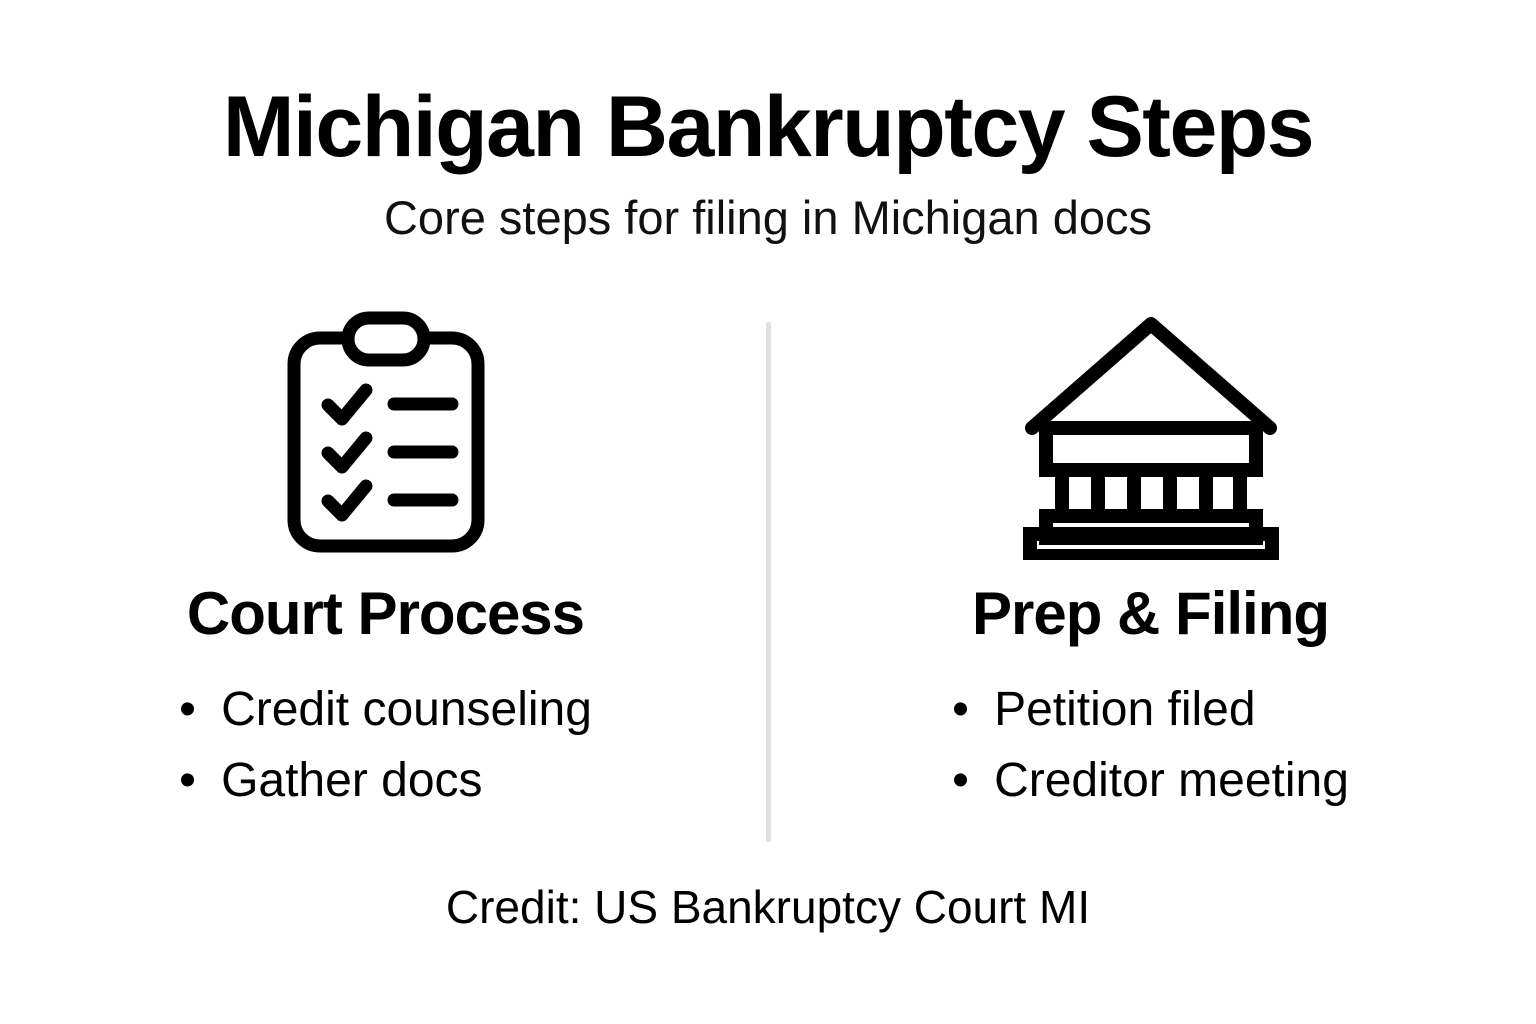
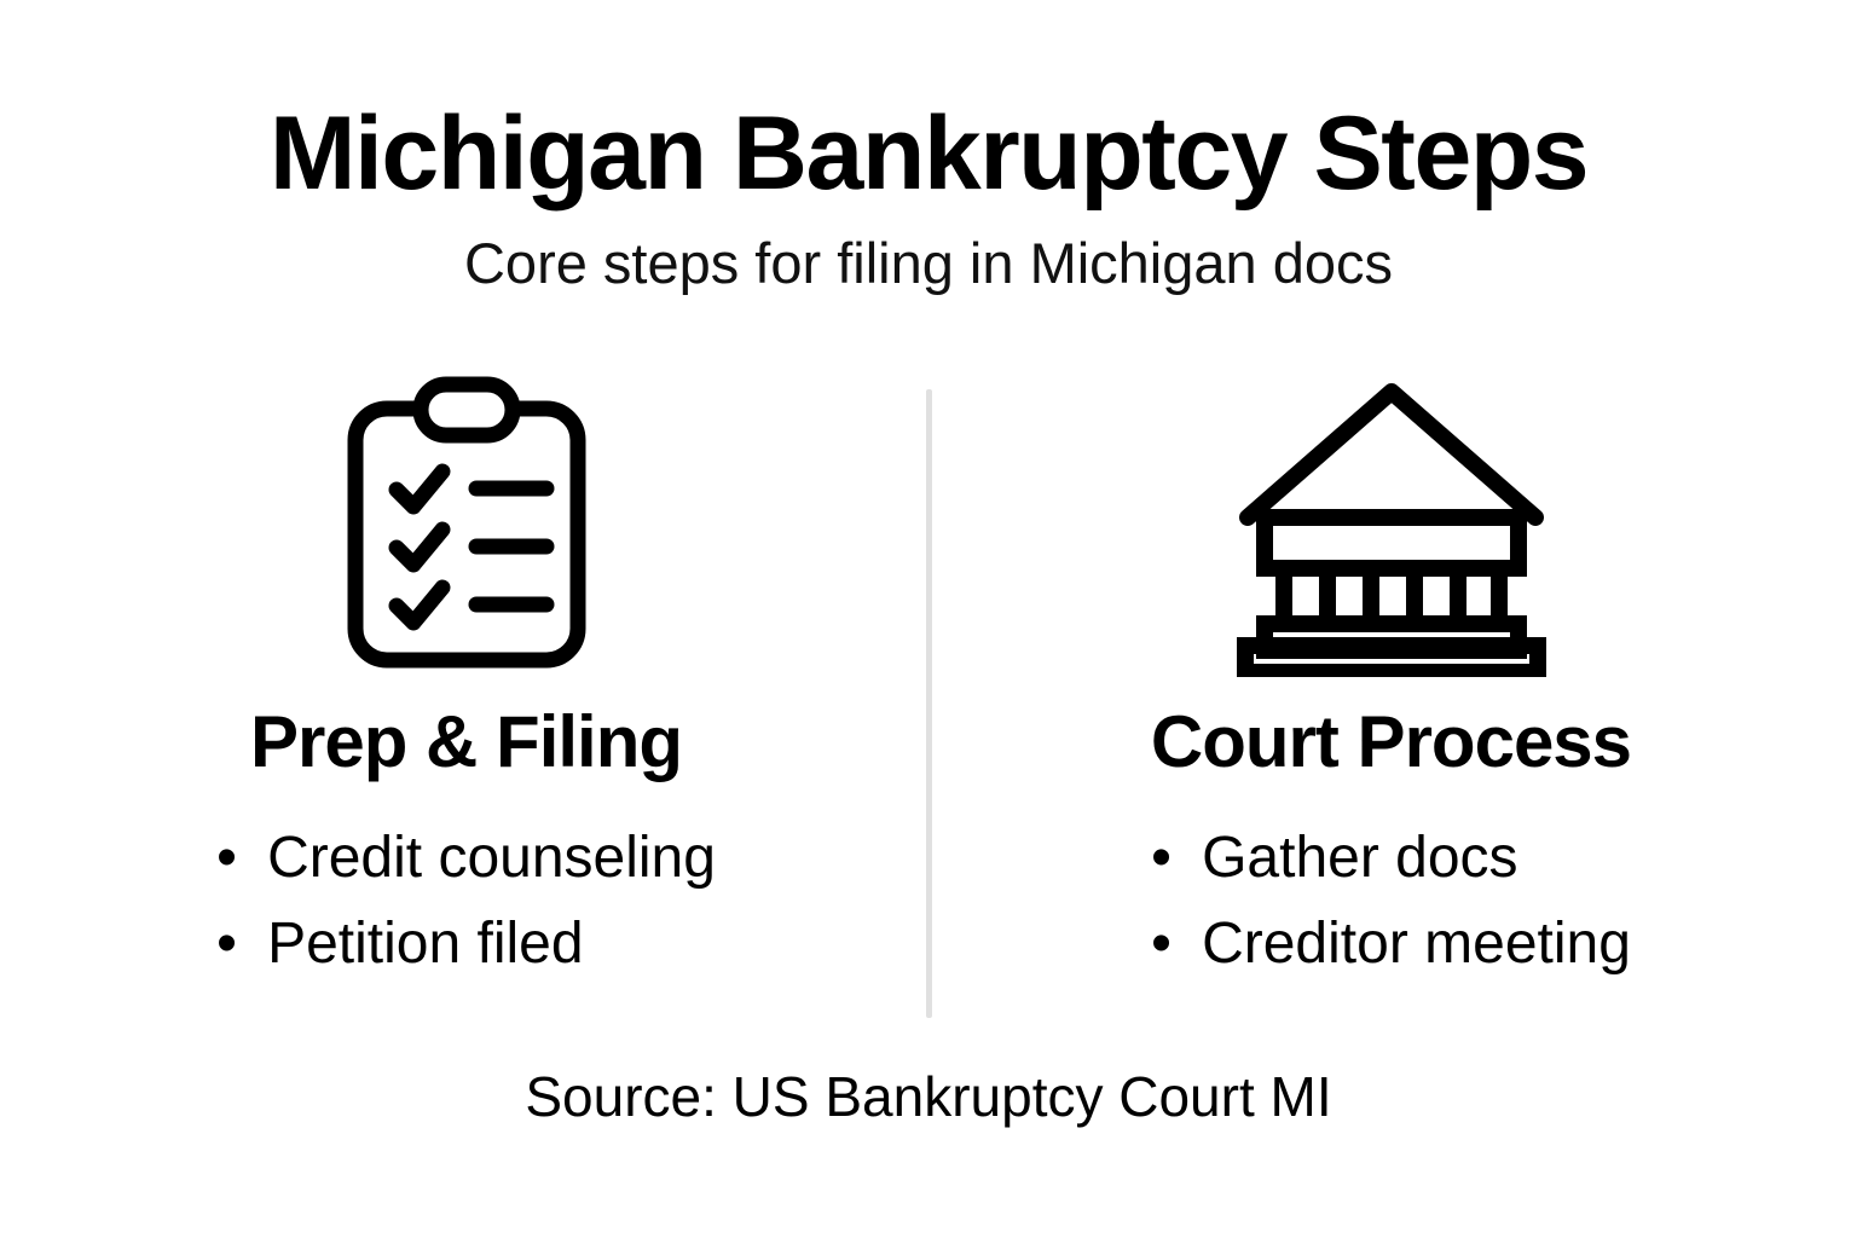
  Michigan Bankruptcy Steps
  Core steps for filing in Michigan docs
- Court Process
+ Prep & Filing
  •
  Credit counseling
  •
- Gather docs
+ Petition filed
- Prep & Filing
+ Court Process
  •
- Petition filed
+ Gather docs
  •
  Creditor meeting
- Credit: US Bankruptcy Court MI
+ Source: US Bankruptcy Court MI
